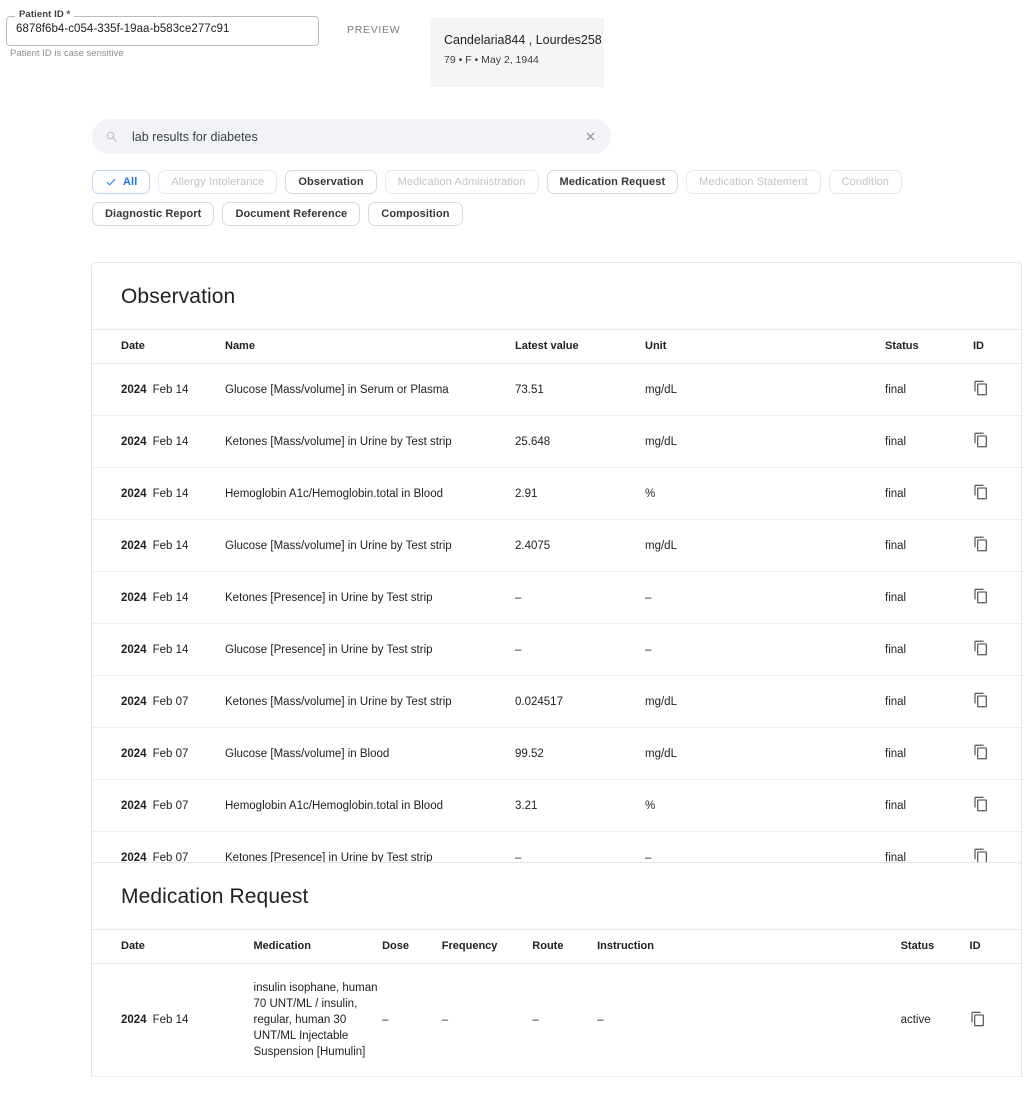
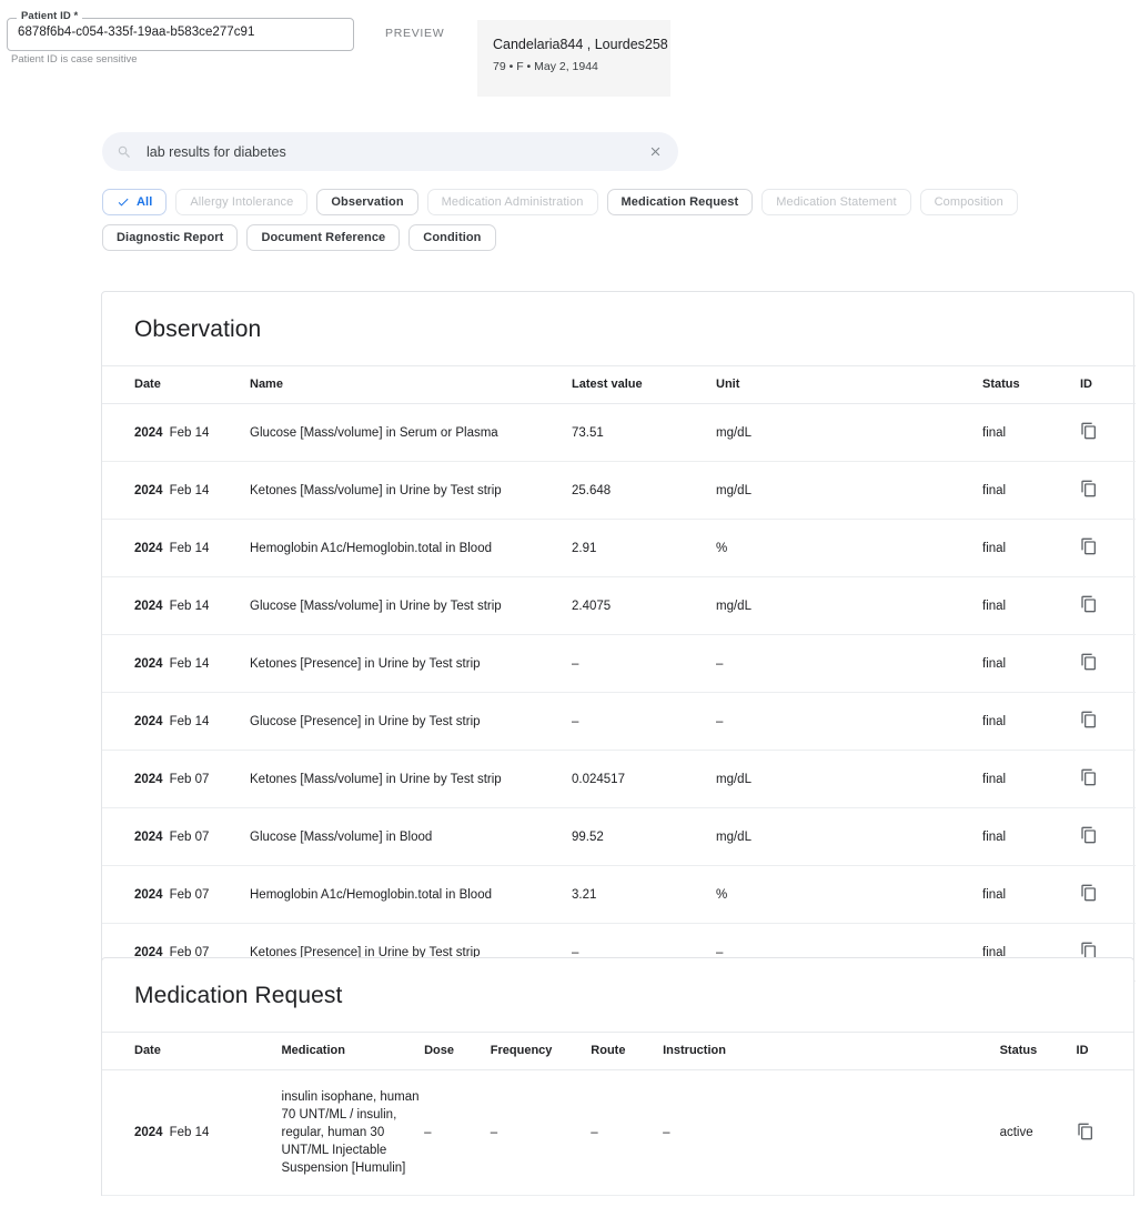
  Patient ID *
  6878f6b4-c054-335f-19aa-b583ce277c91
  Patient ID is case sensitive
  PREVIEW
  Candelaria844 , Lourdes258
  79 • F • May 2, 1944
  lab results for diabetes
  All
  Allergy Intolerance
  Observation
  Medication Administration
  Medication Request
  Medication Statement
- Condition
+ Composition
  Diagnostic Report
  Document Reference
- Composition
+ Condition
  Observation
  Date	Name	Latest value	Unit	Status	ID
  2024 Feb 14	Glucose [Mass/volume] in Serum or Plasma	73.51	mg/dL	final
  2024 Feb 14	Ketones [Mass/volume] in Urine by Test strip	25.648	mg/dL	final
  2024 Feb 14	Hemoglobin A1c/Hemoglobin.total in Blood	2.91	%	final
  2024 Feb 14	Glucose [Mass/volume] in Urine by Test strip	2.4075	mg/dL	final
  2024 Feb 14	Ketones [Presence] in Urine by Test strip	–	–	final
  2024 Feb 14	Glucose [Presence] in Urine by Test strip	–	–	final
  2024 Feb 07	Ketones [Mass/volume] in Urine by Test strip	0.024517	mg/dL	final
  2024 Feb 07	Glucose [Mass/volume] in Blood	99.52	mg/dL	final
  2024 Feb 07	Hemoglobin A1c/Hemoglobin.total in Blood	3.21	%	final
  2024 Feb 07	Ketones [Presence] in Urine by Test strip	–	–	final
  Medication Request
  Date	Medication	Dose	Frequency	Route	Instruction	Status	ID
  2024 Feb 14	insulin isophane, human 70 UNT/ML / insulin, regular, human 30 UNT/ML Injectable Suspension [Humulin]	–	–	–	–	active
